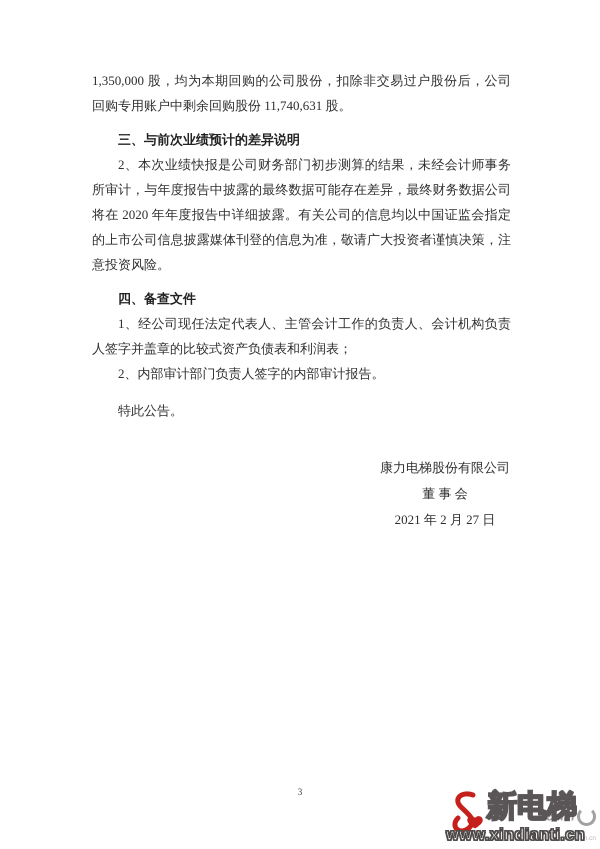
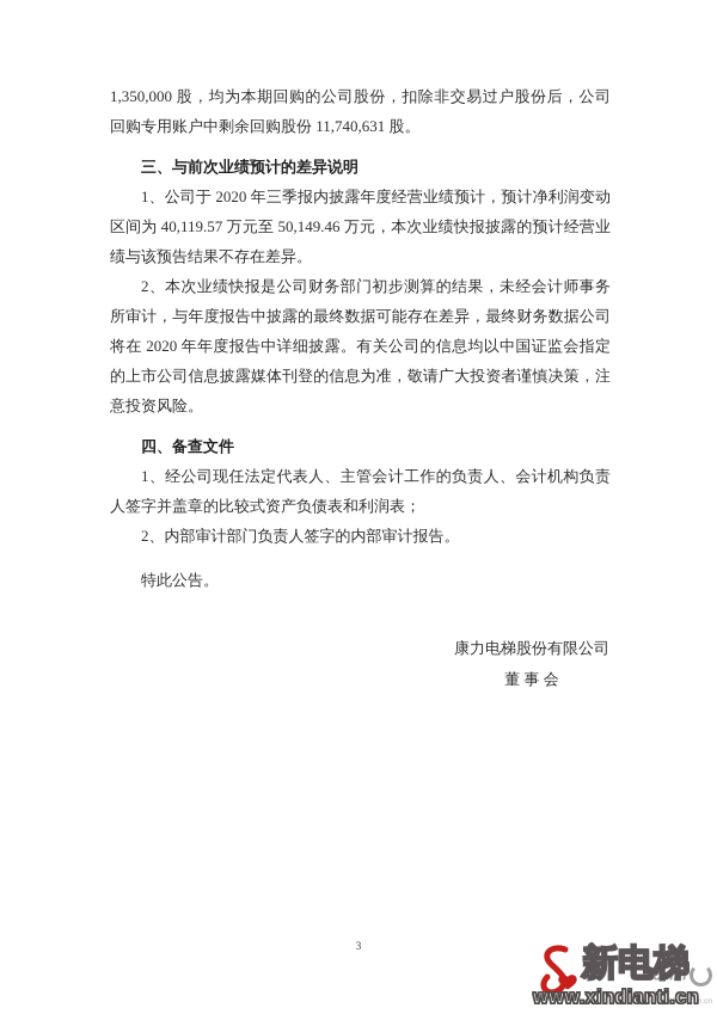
  1,350,000 股，均为本期回购的公司股份，扣除非交易过户股份后，公司回购专用账户中剩余回购股份 11,740,631 股。
  三、与前次业绩预计的差异说明
+ 1、公司于 2020 年三季报内披露年度经营业绩预计，预计净利润变动区间为 40,119.57 万元至 50,149.46 万元，本次业绩快报披露的预计经营业绩与该预告结果不存在差异。
  2、本次业绩快报是公司财务部门初步测算的结果，未经会计师事务所审计，与年度报告中披露的最终数据可能存在差异，最终财务数据公司将在 2020 年年度报告中详细披露。有关公司的信息均以中国证监会指定的上市公司信息披露媒体刊登的信息为准，敬请广大投资者谨慎决策，注意投资风险。
  四、备查文件
  1、经公司现任法定代表人、主管会计工作的负责人、会计机构负责人签字并盖章的比较式资产负债表和利润表；
  2、内部审计部门负责人签字的内部审计报告。
  特此公告。
  康力电梯股份有限公司
  董 事 会
- 2021 年 2 月 27 日
  3
  cninf
  新电梯
  www.xindianti.cn
